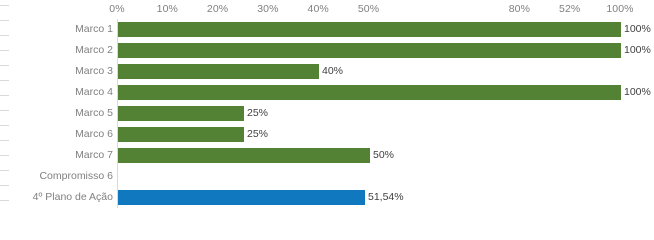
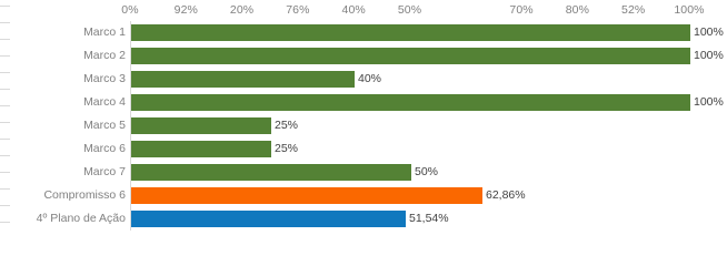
  0%
- 10%
+ 92%
  20%
- 30%
+ 76%
  40%
  50%
+ 70%
  80%
  52%
  100%
  Marco 1
  Marco 2
  Marco 3
  Marco 4
  Marco 5
  Marco 6
  Marco 7
  Compromisso 6
  4º Plano de Ação
  100%
  100%
  40%
  100%
  25%
  25%
  50%
+ 62,86%
  51,54%
